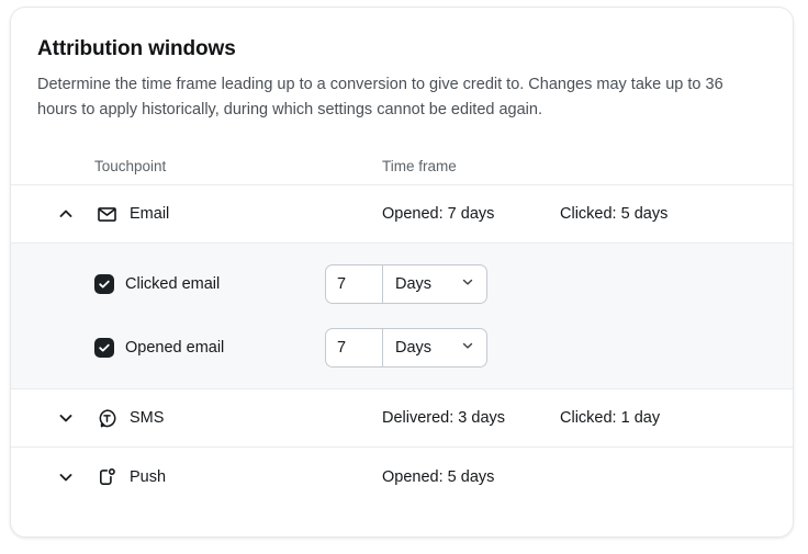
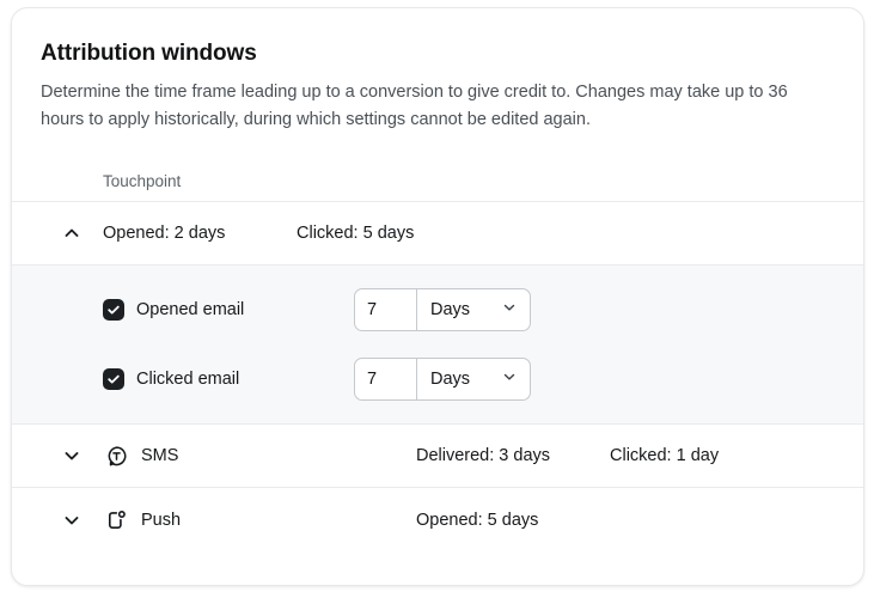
  Attribution windows
  Determine the time frame leading up to a conversion to give credit to. Changes may take up to 36 hours to apply historically, during which settings cannot be edited again.
  Touchpoint
- Time frame
- Email
- Opened: 7 days
+ Opened: 2 days
  Clicked: 5 days
- Clicked email
+ Opened email
  7
  Days
- Opened email
+ Clicked email
  7
  Days
  SMS
  Delivered: 3 days
  Clicked: 1 day
  Push
  Opened: 5 days
